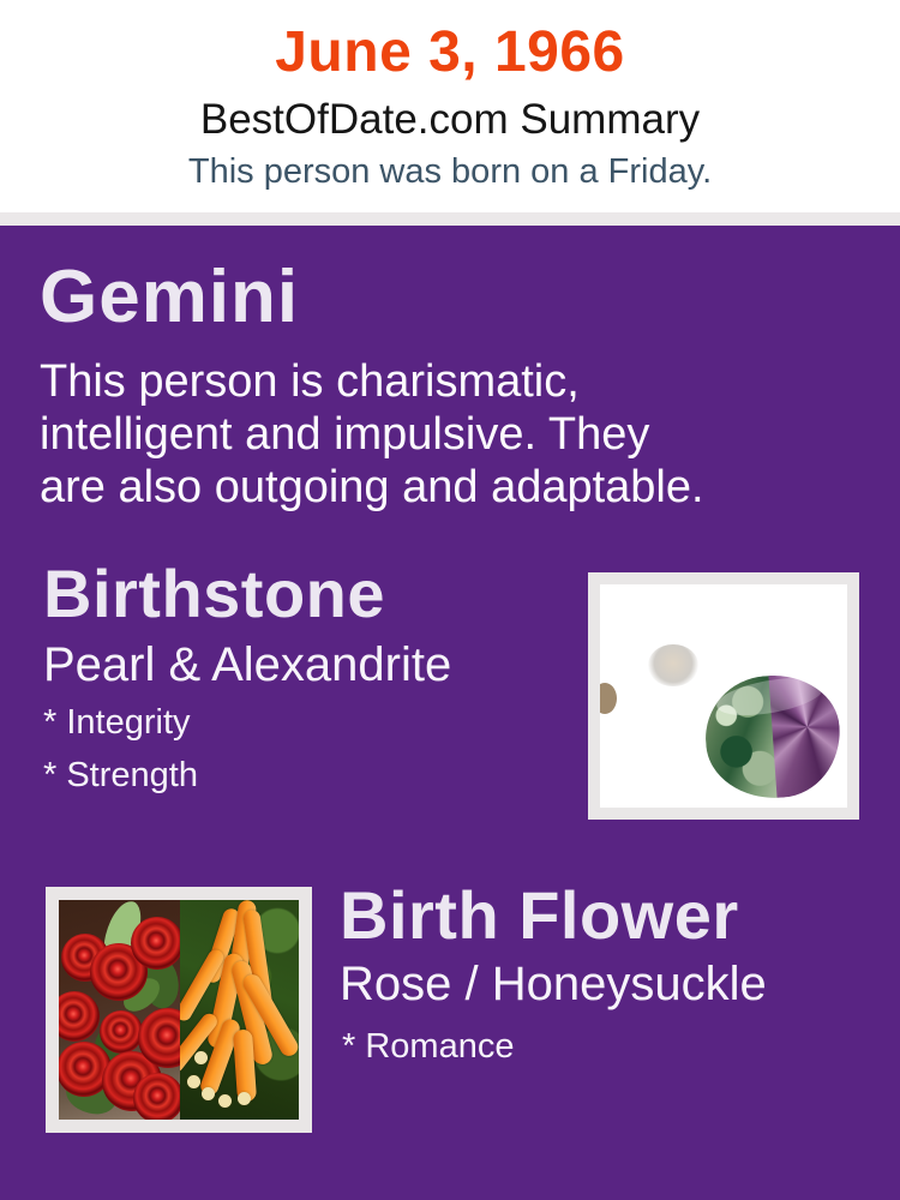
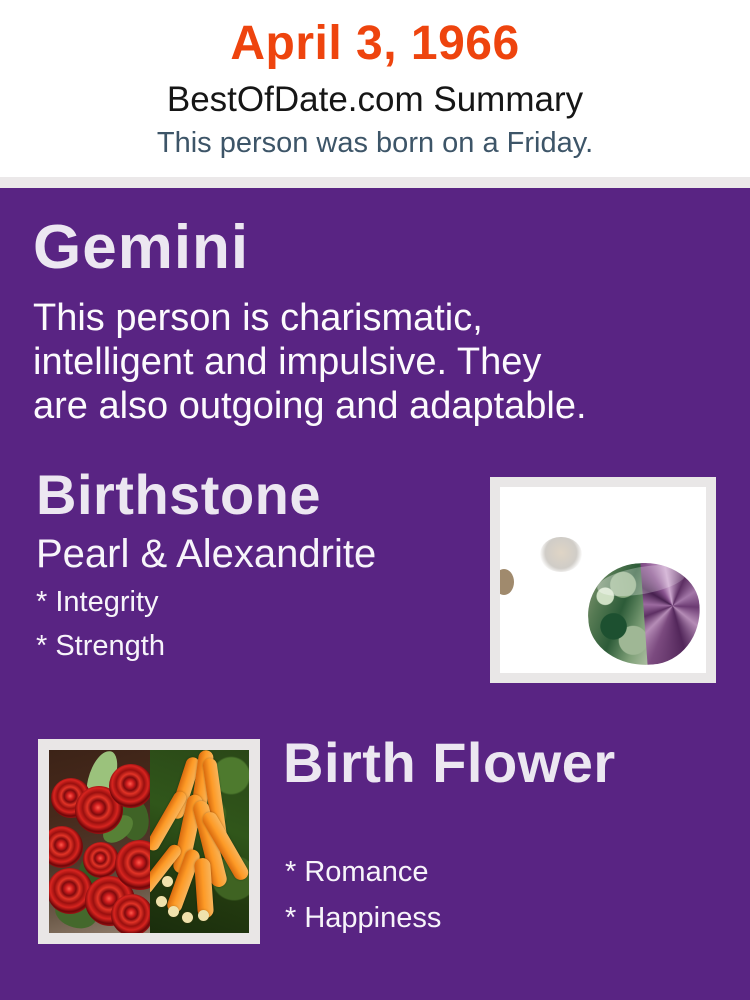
- June 3, 1966
+ April 3, 1966
  BestOfDate.com Summary
  This person was born on a Friday.
  Gemini
  This person is charismatic,
  intelligent and impulsive. They
  are also outgoing and adaptable.
  Birthstone
  Pearl & Alexandrite
  * Integrity
  * Strength
  Birth Flower
- Rose / Honeysuckle
  * Romance
+ * Happiness
